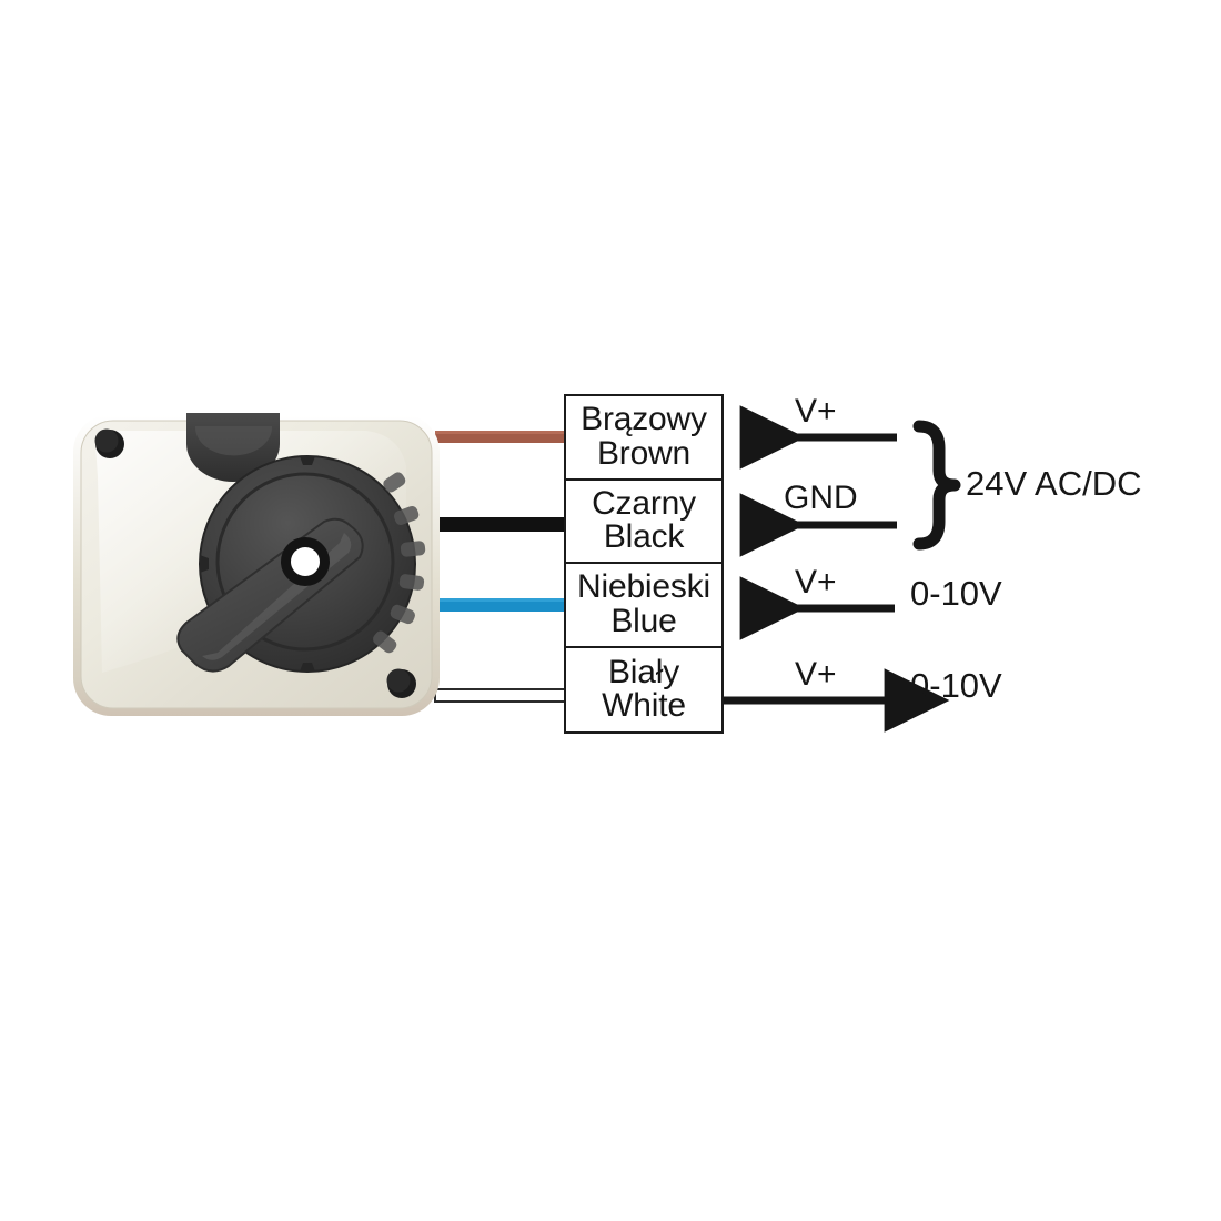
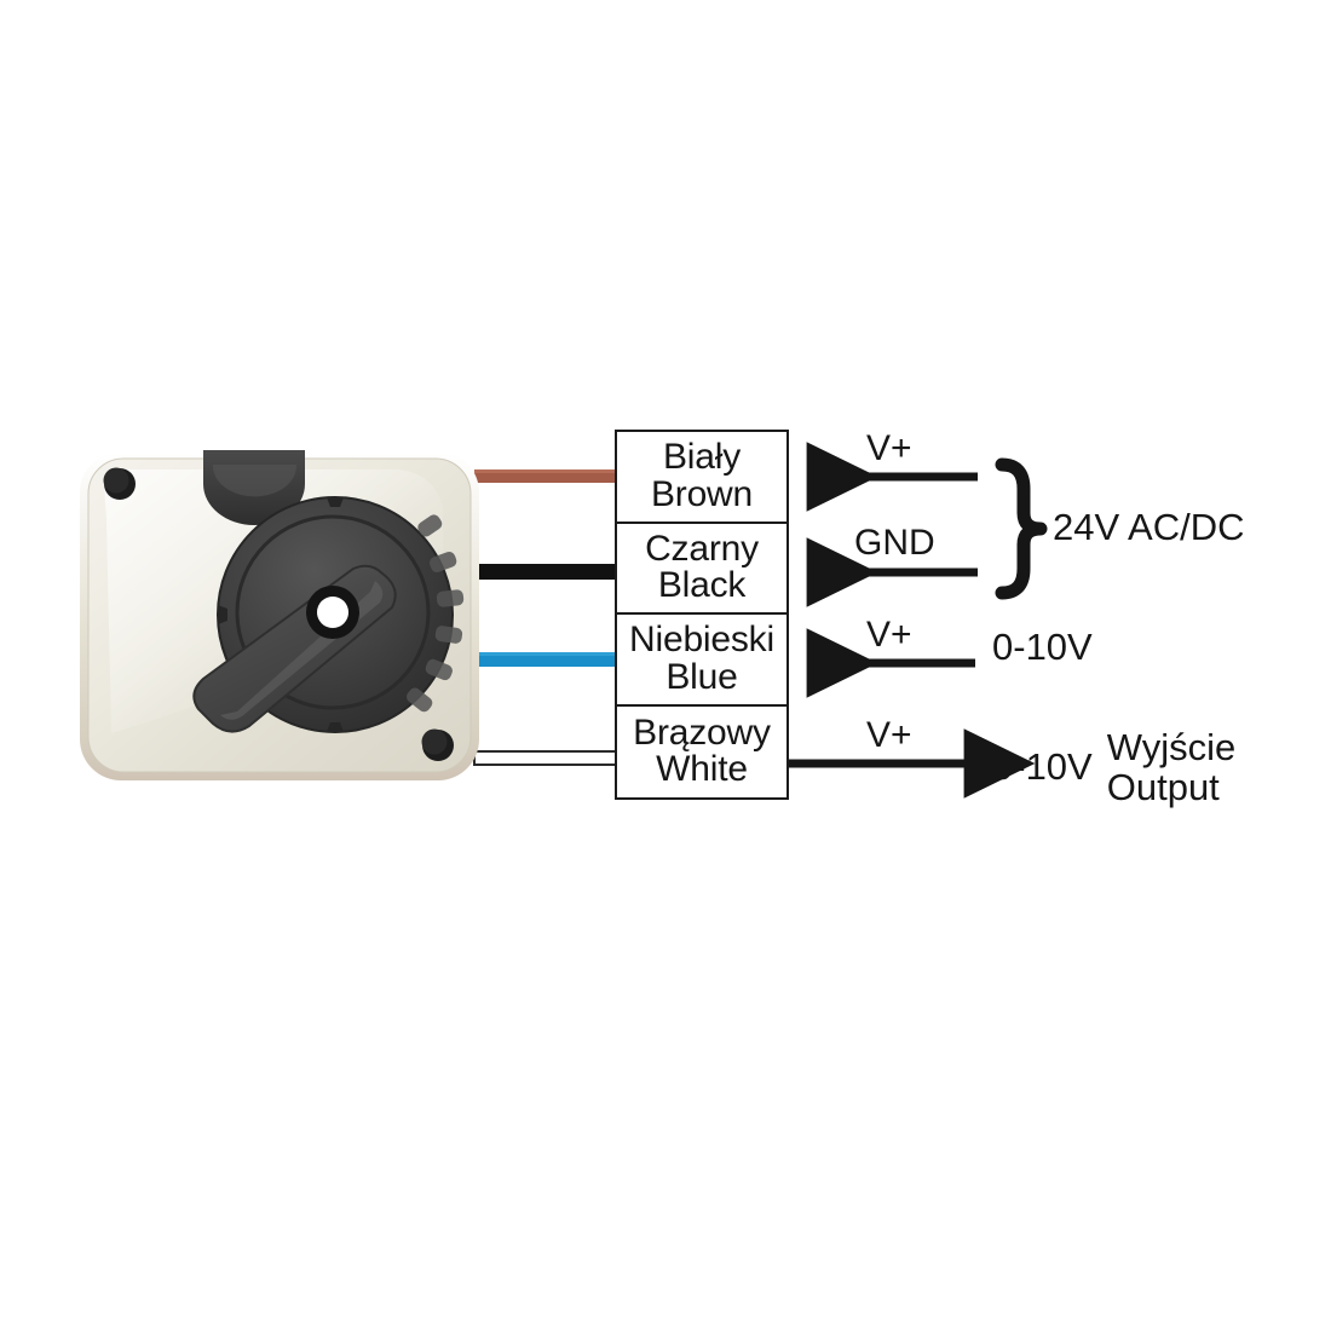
- Brązowy
+ Biały
  Brown
  Czarny
  Black
  Niebieski
  Blue
- Biały
+ Brązowy
  White
  V+
  GND
  V+
  V+
  24V AC/DC
  0-10V
  0-10V
+ Wyjście
+ Output
